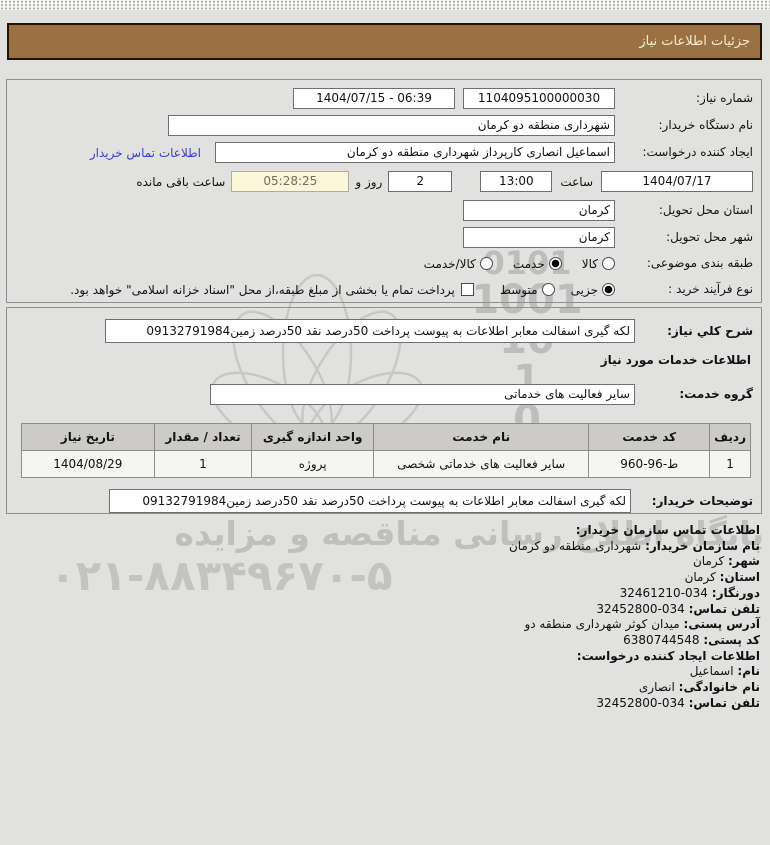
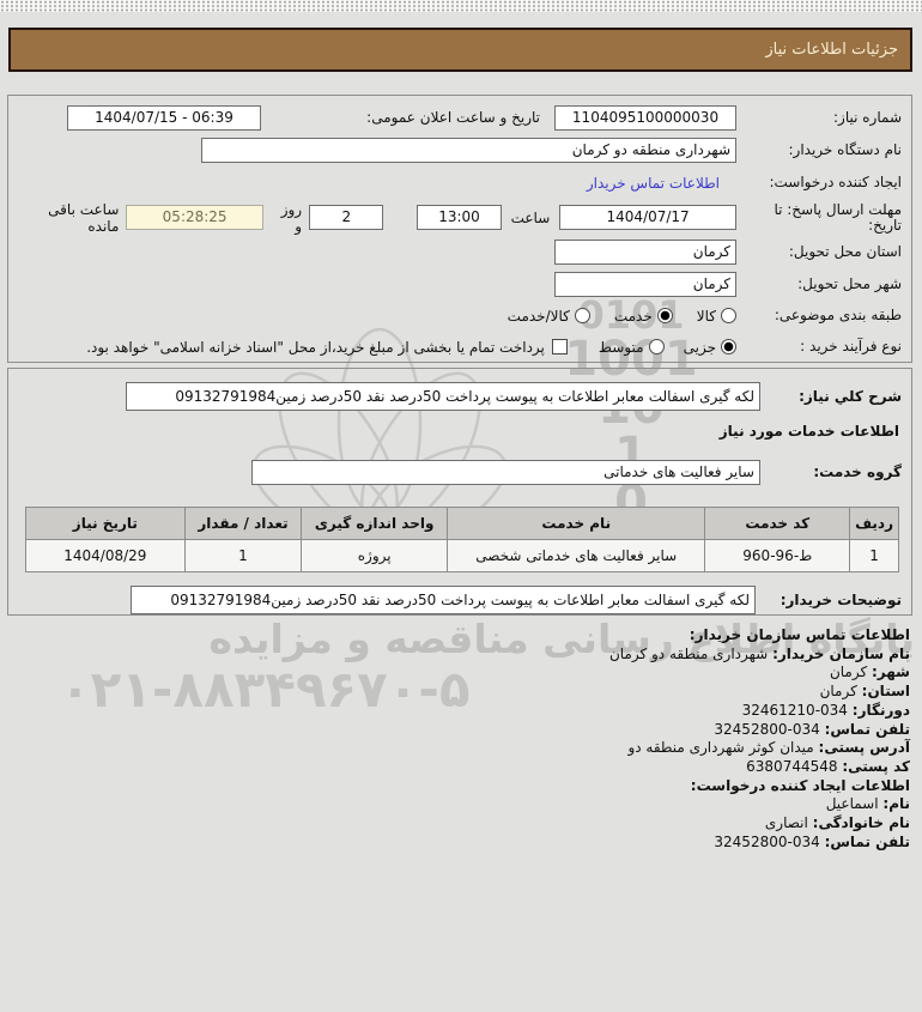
  پایگاه اطلاع رسانی مناقصه و مزایده
  ۰۲۱-۸۸۳۴۹۶۷۰-۵
  جزئیات اطلاعات نیاز
  شماره نیاز:
  1104095100000030
+ تاریخ و ساعت اعلان عمومی:
  1404/07/15 - 06:39
  نام دستگاه خریدار:
  شهرداری منطقه دو کرمان
  ایجاد کننده درخواست:
- اسماعیل انصاری کارپرداز شهرداری منطقه دو کرمان
  اطلاعات تماس خریدار
+ مهلت ارسال پاسخ: تا تاریخ:
  1404/07/17
  ساعت
  13:00
  2
  روز و
  05:28:25
  ساعت باقی مانده
  استان محل تحویل:
  کرمان
  شهر محل تحویل:
  کرمان
  طبقه بندی موضوعی:
  کالا
  خدمت
  کالا/خدمت
  نوع فرآیند خرید :
  جزیی
  متوسط
- پرداخت تمام یا بخشی از مبلغ طبقه،از محل "اسناد خزانه اسلامی" خواهد بود.
+ پرداخت تمام یا بخشی از مبلغ خرید،از محل "اسناد خزانه اسلامی" خواهد بود.
  شرح کلي نیاز:
  لکه گیری اسفالت معابر اطلاعات به پیوست پرداخت 50درصد نقد 50درصد زمین09132791984
  اطلاعات خدمات مورد نیاز
  گروه خدمت:
  سایر فعالیت های خدماتی
  ردیف	کد خدمت	نام خدمت	واحد اندازه گیری	تعداد / مقدار	تاریخ نیاز
  1	ط-96-960	سایر فعالیت های خدماتی شخصی	پروژه	1	1404/08/29
  توضیحات خریدار:
  لکه گیری اسفالت معابر اطلاعات به پیوست پرداخت 50درصد نقد 50درصد زمین09132791984
  اطلاعات تماس سازمان خریدار:
  نام سازمان خریدار: شهرداری منطقه دو کرمان
  شهر: کرمان
  استان: کرمان
  دورنگار: 034-32461210
  تلفن تماس: 034-32452800
  آدرس پستی: میدان کوثر شهرداری منطقه دو
  کد پستی: 6380744548
  اطلاعات ایجاد کننده درخواست:
  نام: اسماعیل
  نام خانوادگی: انصاری
  تلفن تماس: 034-32452800
  010
  1001
  1
  0
